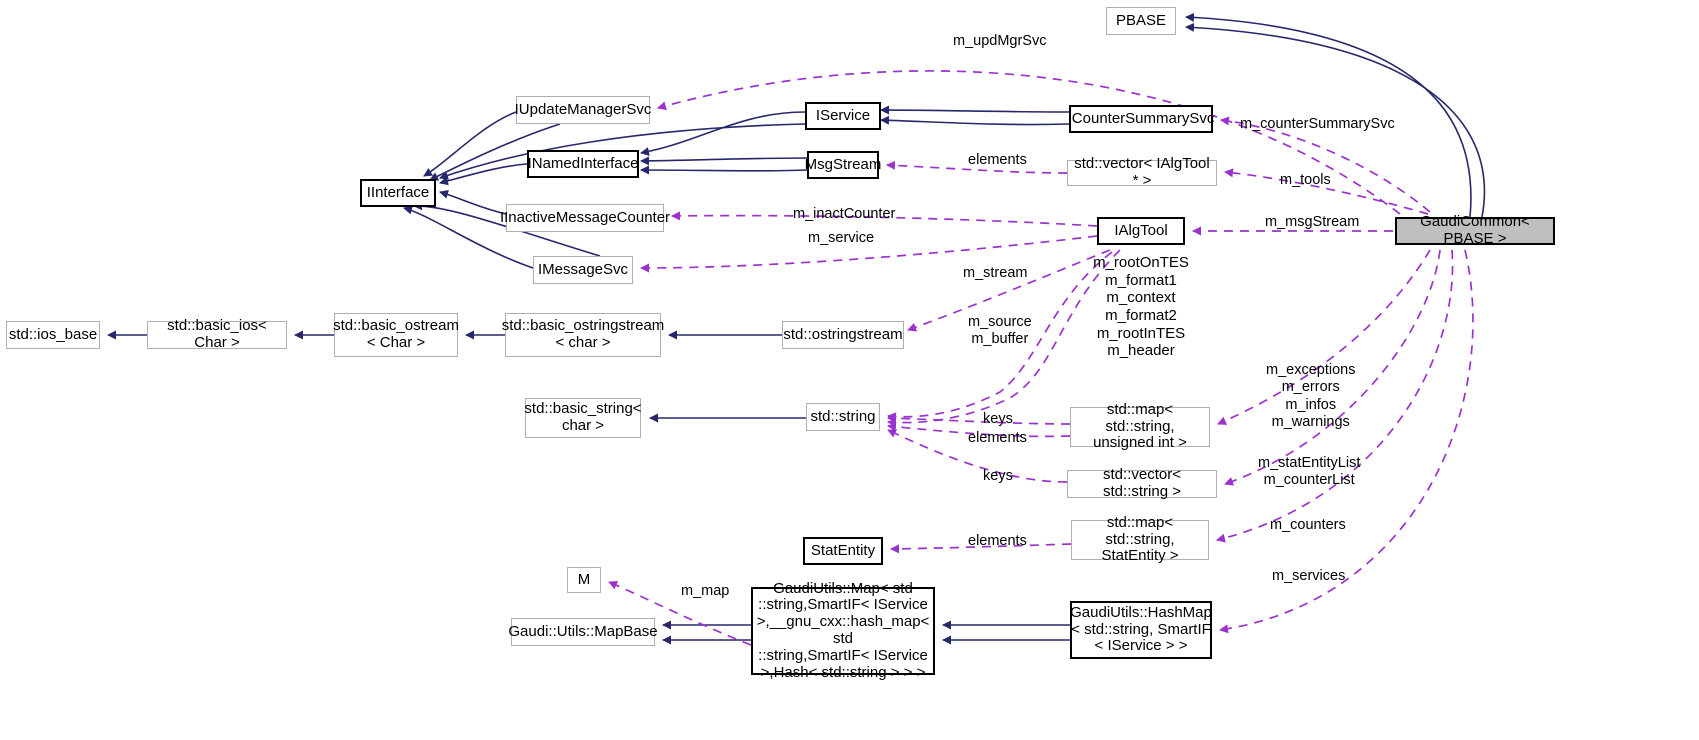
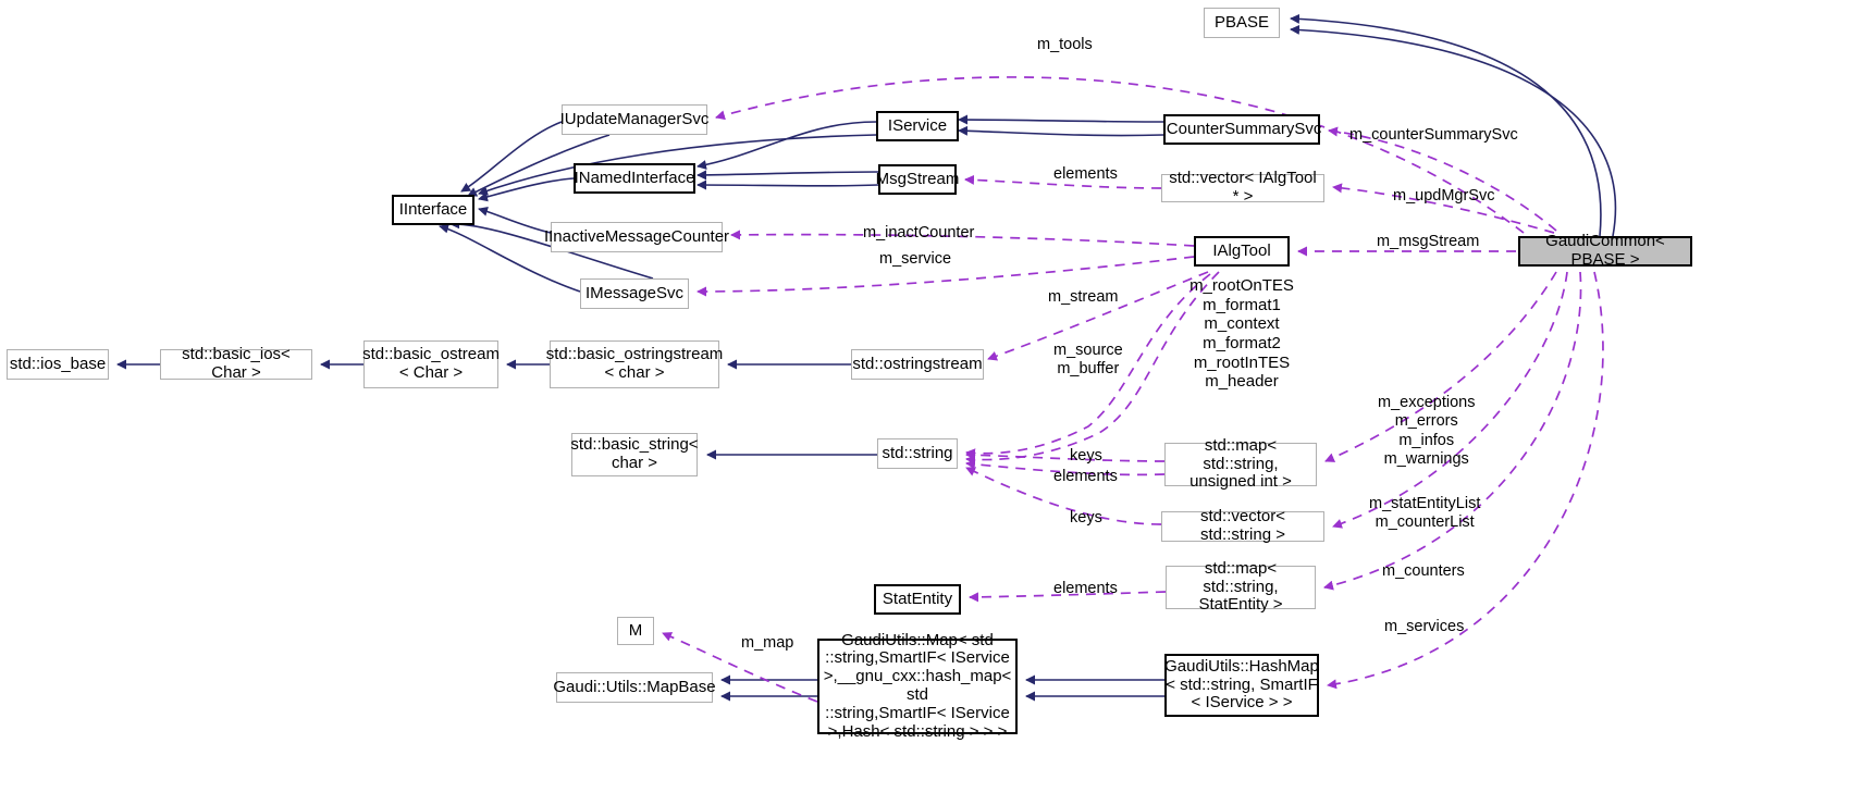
  PBASE
  IUpdateManagerSvc
  IService
  ICounterSummarySvc
  INamedInterface
  MsgStream
  std::vector< IAlgTool * >
  IInterface
  IInactiveMessageCounter
  IAlgTool
  GaudiCommon< PBASE >
  IMessageSvc
  std::ios_base
  std::basic_ios< Char >
  std::basic_ostream
  < Char >
  std::basic_ostringstream
  < char >
  std::ostringstream
  std::basic_string<
  char >
  std::string
  std::map< std::string,
  unsigned int >
  std::vector< std::string >
  std::map< std::string,
  StatEntity >
  StatEntity
  M
  Gaudi::Utils::MapBase
  GaudiUtils::Map< std
  ::string,SmartIF< IService
  >,__gnu_cxx::hash_map< std
  ::string,SmartIF< IService
  >,Hash< std::string > > >
  GaudiUtils::HashMap
  < std::string, SmartIF
  < IService > >
  m_rootOnTES
  m_format1
  m_context
  m_format2
  m_rootInTES
  m_header
- m_updMgrSvc
+ m_tools
  m_counterSummarySvc
  elements
- m_tools
+ m_updMgrSvc
  m_inactCounter
  m_msgStream
  m_service
  m_stream
  m_source
  m_buffer
  m_exceptions
  m_errors
  m_infos
  m_warnings
  keys
  elements
  m_statEntityList
  m_counterList
  keys
  m_counters
  elements
  m_services
  m_map
